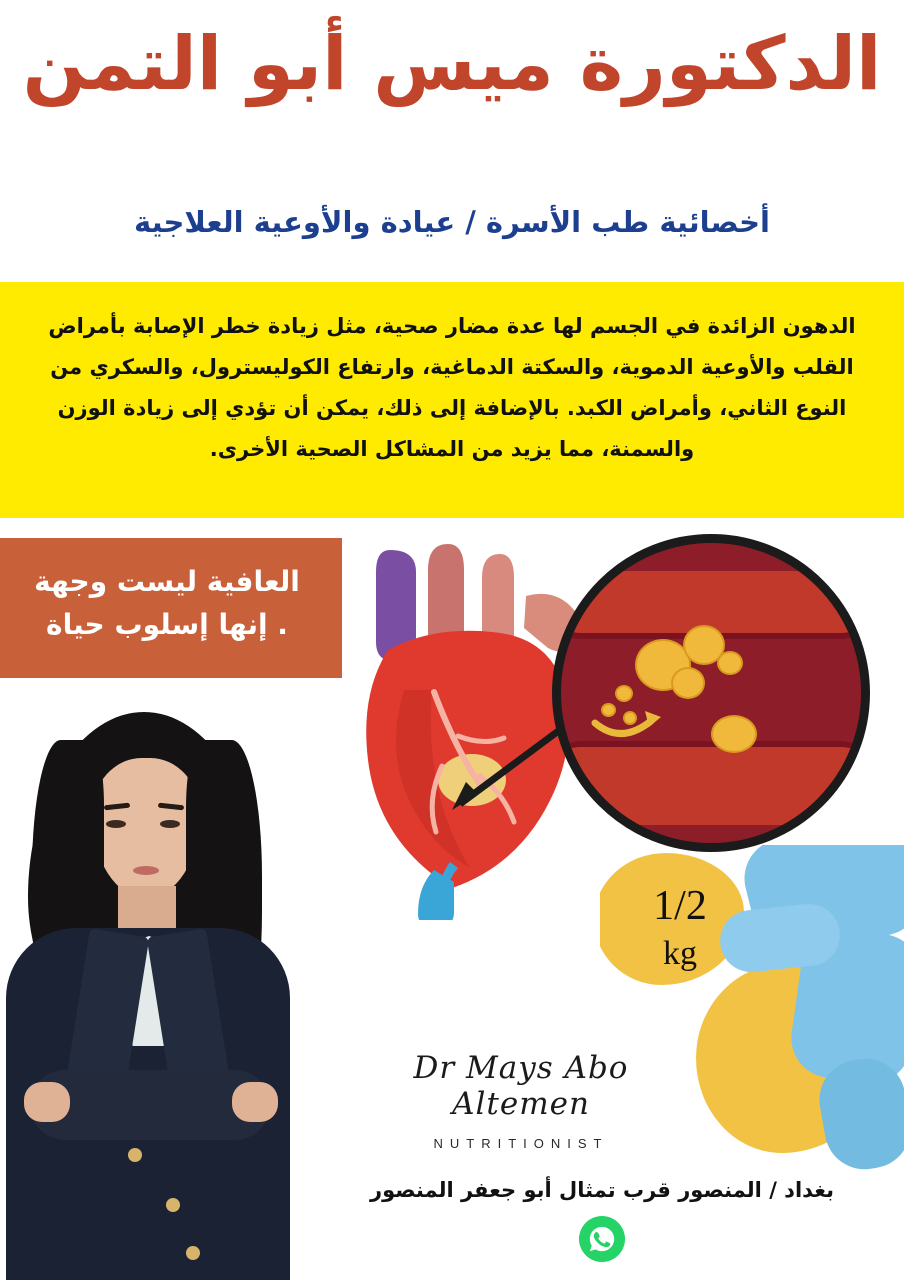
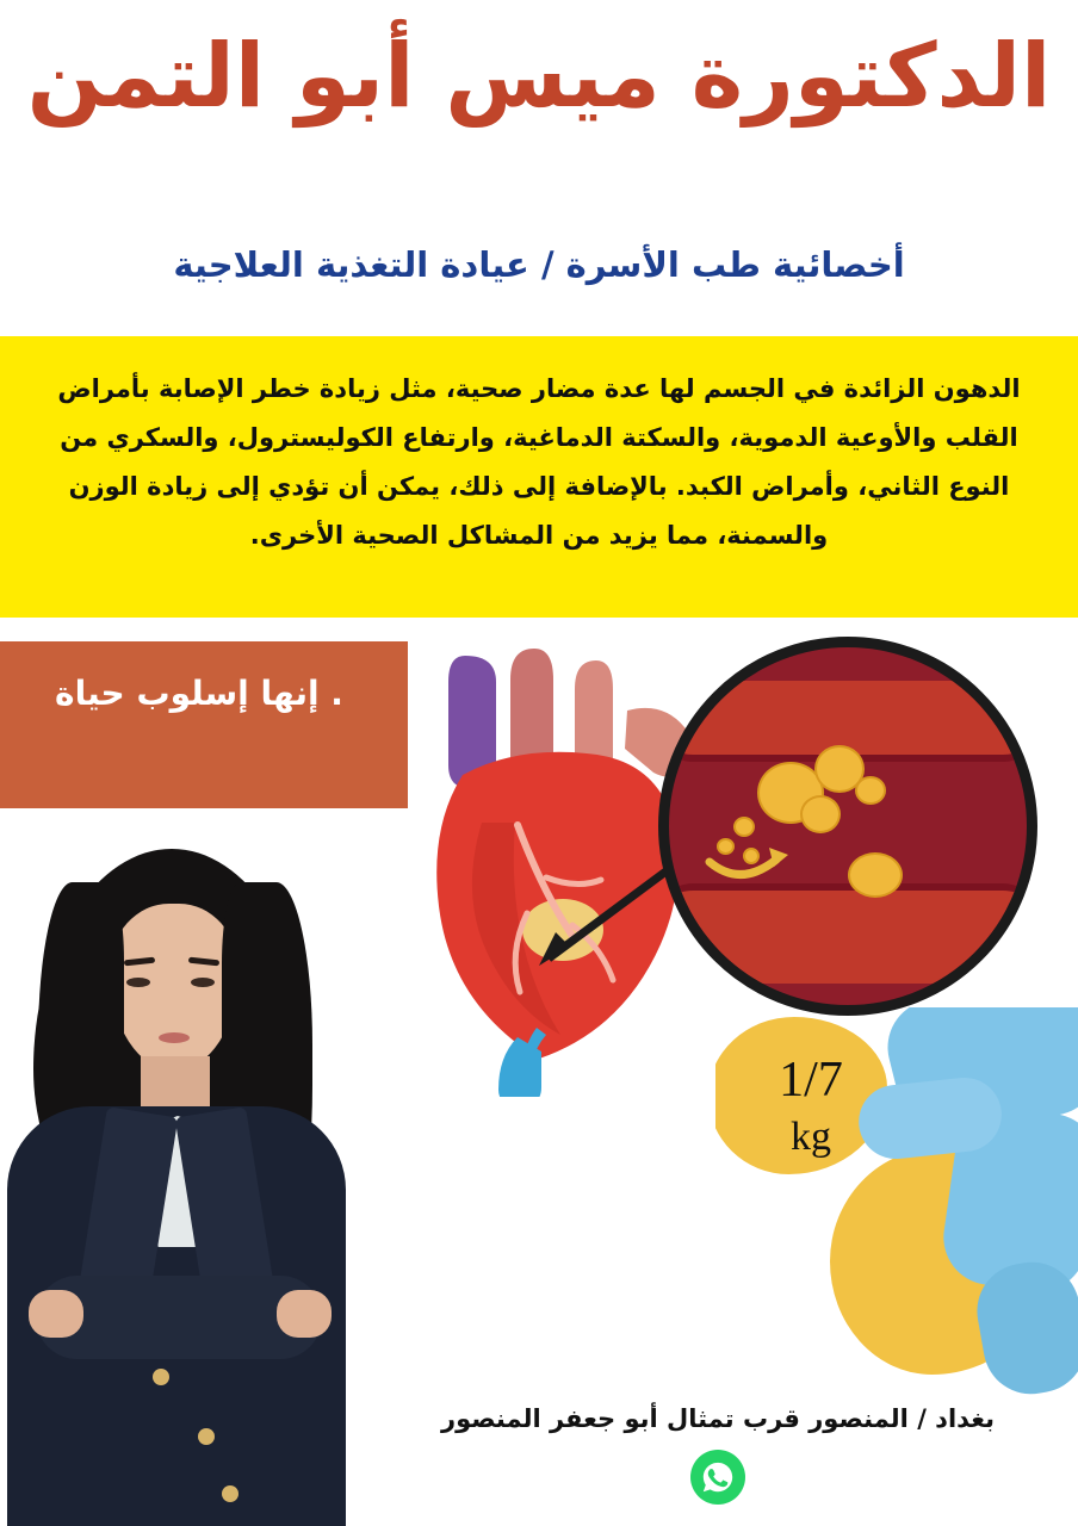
  الدكتورة ميس أبو التمن
- أخصائية طب الأسرة / عيادة والأوعية العلاجية
+ أخصائية طب الأسرة / عيادة التغذية العلاجية
  الدهون الزائدة في الجسم لها عدة مضار صحية، مثل زيادة خطر الإصابة بأمراض القلب والأوعية الدموية، والسكتة الدماغية، وارتفاع الكوليسترول، والسكري من النوع الثاني، وأمراض الكبد. بالإضافة إلى ذلك، يمكن أن تؤدي إلى زيادة الوزن والسمنة، مما يزيد من المشاكل الصحية الأخرى.
- العافية ليست وجهة
  . إنها إسلوب حياة
- 1/2
+ 1/7
  kg
- Dr Mays Abo Altemen
- NUTRITIONIST
  بغداد / المنصور قرب تمثال أبو جعفر المنصور
